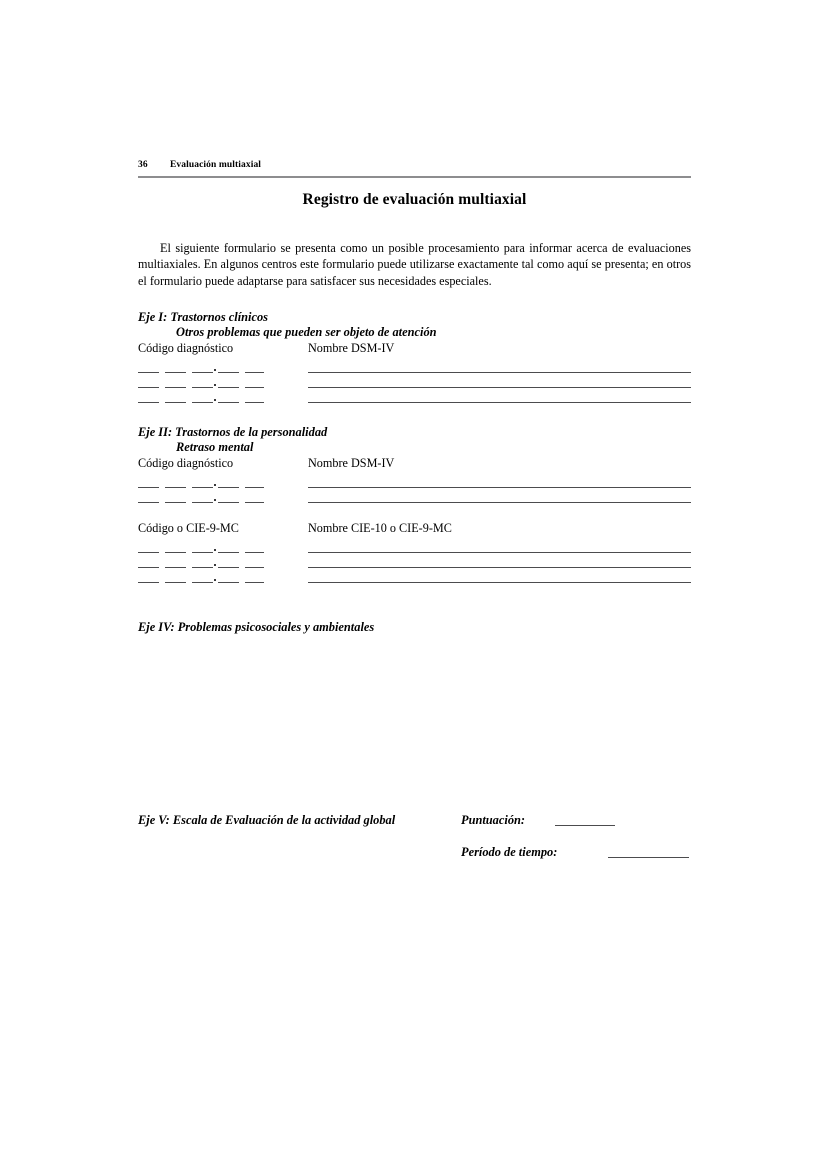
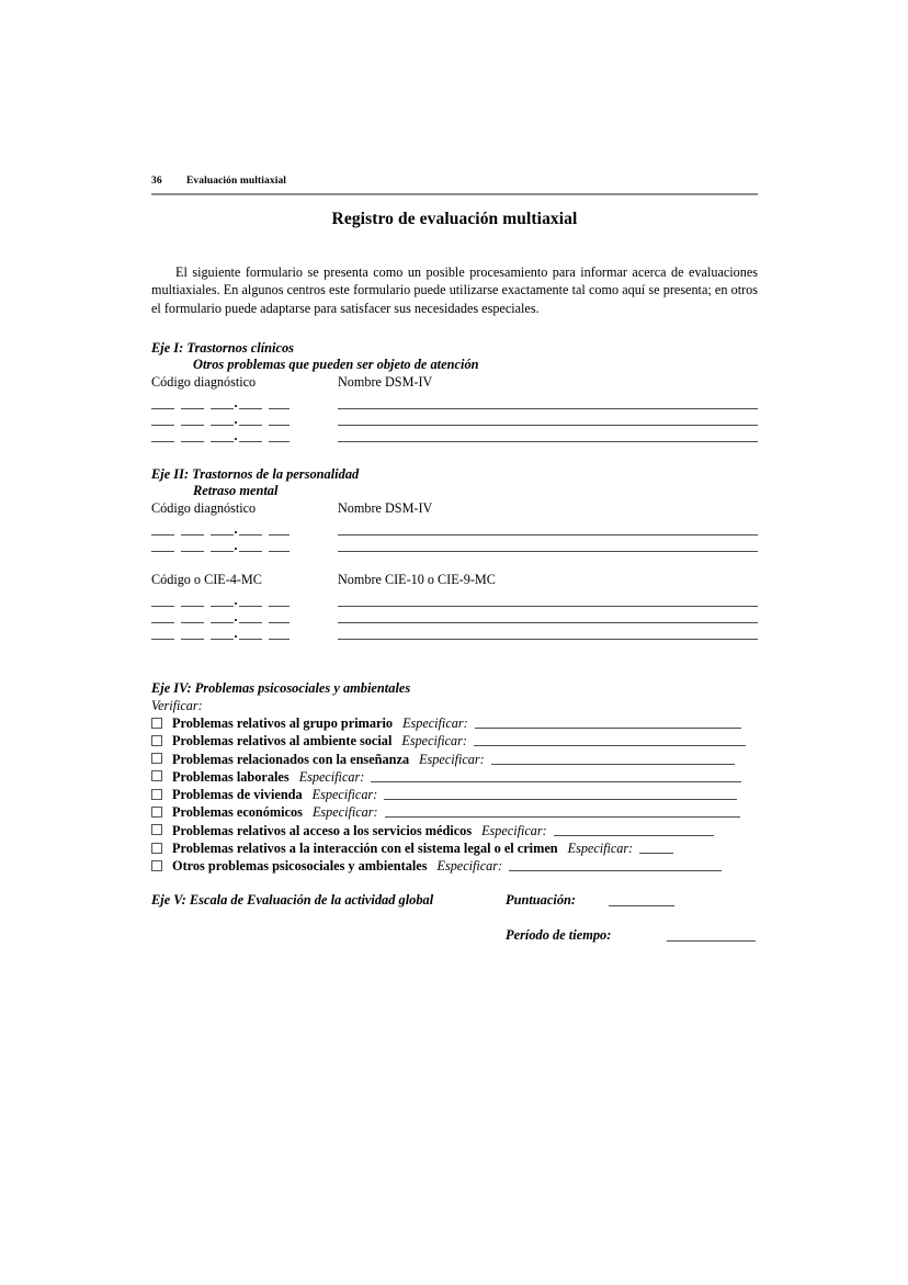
  36 Evaluación multiaxial
  Registro de evaluación multiaxial
  El siguiente formulario se presenta como un posible procesamiento para informar acerca de evaluaciones multiaxiales. En algunos centros este formulario puede utilizarse exactamente tal como aquí se presenta; en otros el formulario puede adaptarse para satisfacer sus necesidades especiales.
  Eje I: Trastornos clínicos
  Otros problemas que pueden ser objeto de atención
  Código diagnóstico
  Nombre DSM-IV
  Eje II: Trastornos de la personalidad
  Retraso mental
  Código diagnóstico
  Nombre DSM-IV
- Código o CIE-9-MC
+ Código o CIE-4-MC
  Nombre CIE-10 o CIE-9-MC
  Eje IV: Problemas psicosociales y ambientales
+ Verificar:
+ Problemas relativos al grupo primario Especificar:
+ Problemas relativos al ambiente social Especificar:
+ Problemas relacionados con la enseñanza Especificar:
+ Problemas laborales Especificar:
+ Problemas de vivienda Especificar:
+ Problemas económicos Especificar:
+ Problemas relativos al acceso a los servicios médicos Especificar:
+ Problemas relativos a la interacción con el sistema legal o el crimen Especificar:
+ Otros problemas psicosociales y ambientales Especificar:
  Eje V: Escala de Evaluación de la actividad global
  Puntuación:
  Período de tiempo:
